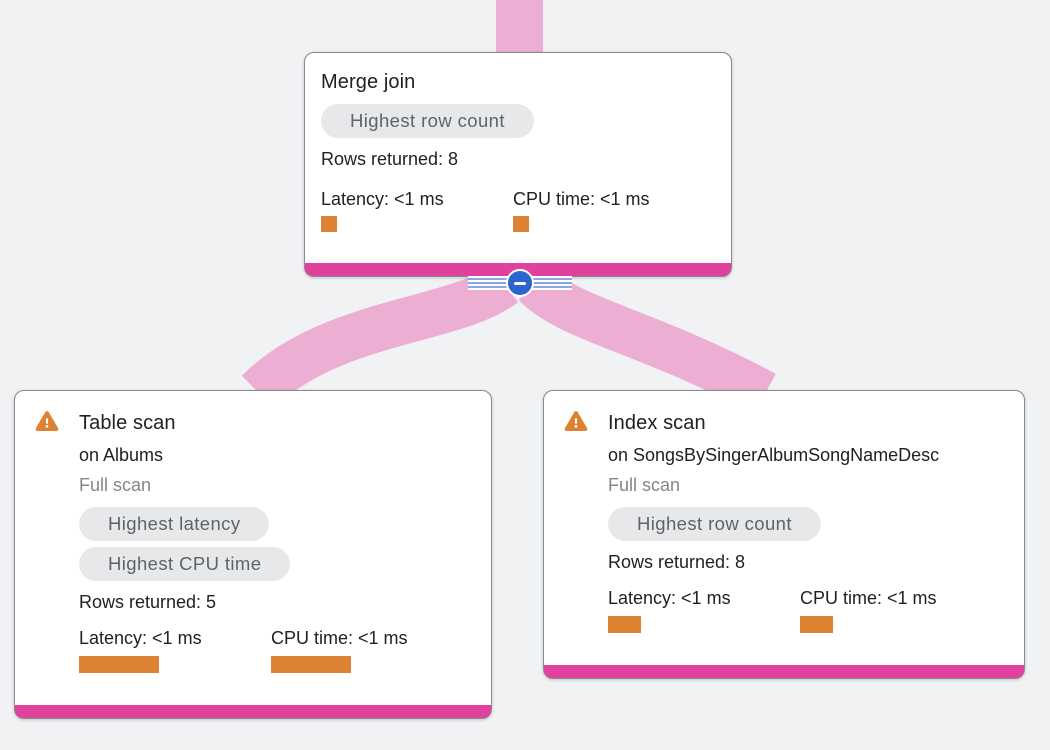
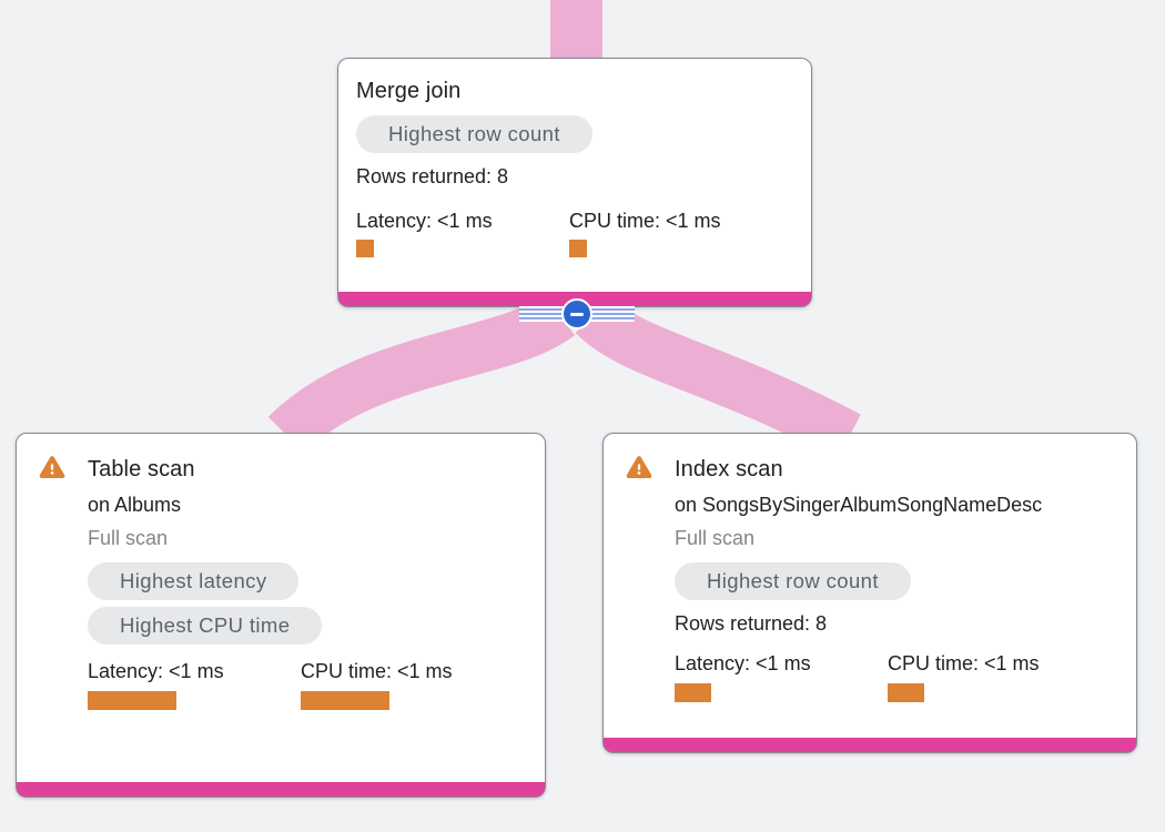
  Merge join
  Highest row count
  Rows returned: 8
  Latency: <1 ms
  CPU time: <1 ms
  Table scan
  on Albums
  Full scan
  Highest latency
  Highest CPU time
- Rows returned: 5
  Latency: <1 ms
  CPU time: <1 ms
  Index scan
  on SongsBySingerAlbumSongNameDesc
  Full scan
  Highest row count
  Rows returned: 8
  Latency: <1 ms
  CPU time: <1 ms
